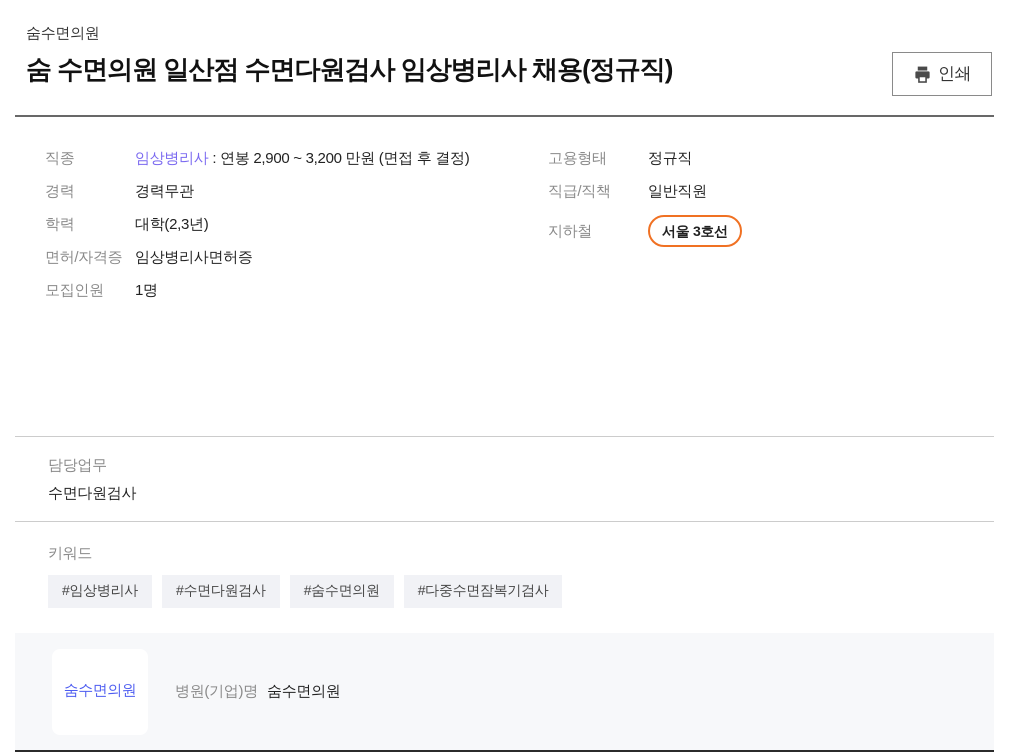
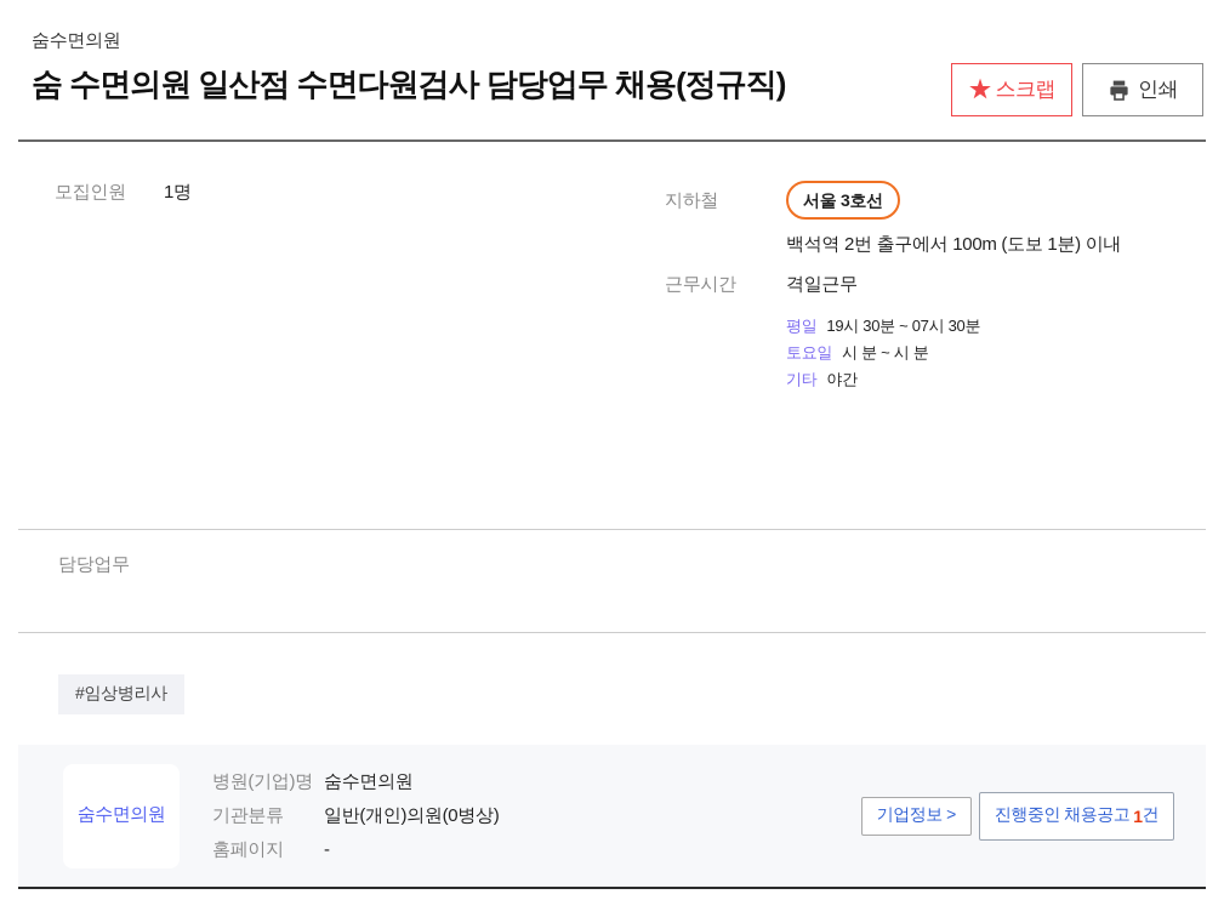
  숨수면의원
- 숨 수면의원 일산점 수면다원검사 임상병리사 채용(정규직)
+ 숨 수면의원 일산점 수면다원검사 담당업무 채용(정규직)
+ ★
+ 스크랩
  인쇄
- 직종
- 임상병리사 : 연봉 2,900 ~ 3,200 만원 (면접 후 결정)
- 경력
- 경력무관
- 학력
- 대학(2,3년)
- 면허/자격증
- 임상병리사면허증
  모집인원
  1명
- 고용형태
- 정규직
- 직급/직책
- 일반직원
  지하철
  서울 3호선
+ 백석역 2번 출구에서 100m (도보 1분) 이내
+ 근무시간
+ 격일근무
+ 평일 19시 30분 ~ 07시 30분
+ 토요일 시 분 ~ 시 분
+ 기타 야간
  담당업무
- 수면다원검사
- 키워드
  #임상병리사
- #수면다원검사
- #숨수면의원
- #다중수면잠복기검사
  숨수면의원
  병원(기업)명
  숨수면의원
+ 기관분류
+ 일반(개인)의원(0병상)
+ 홈페이지
+ -
+ 기업정보 >
+ 진행중인 채용공고
+ 1
+ 건
